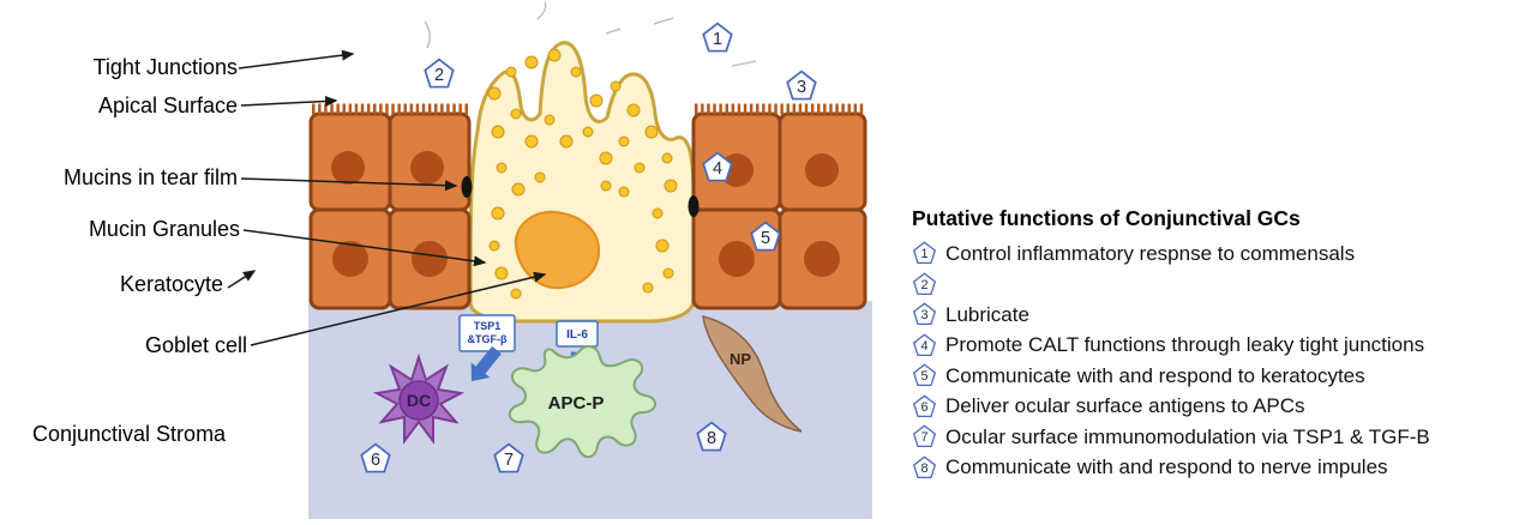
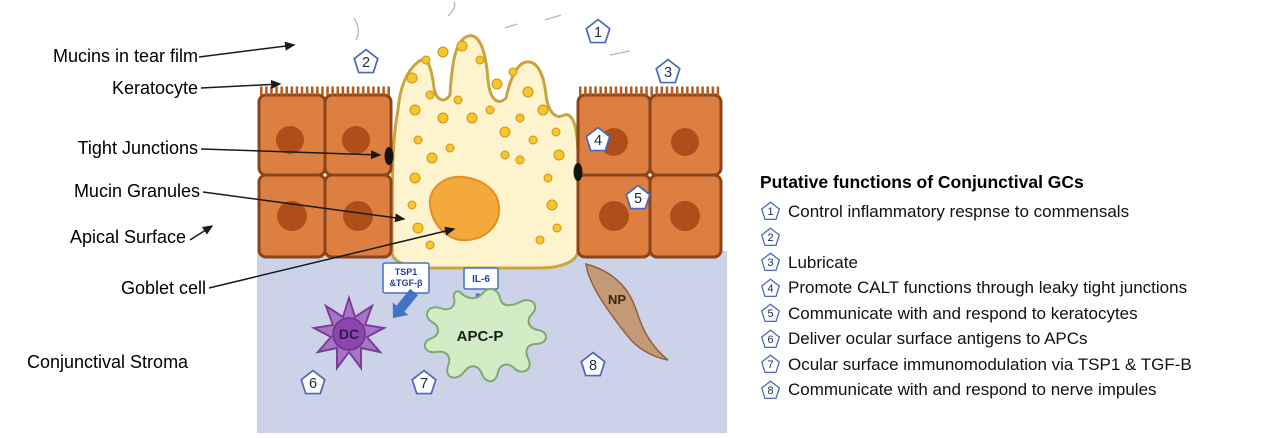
  TSP1
  &TGF-β
  IL-6
  NP
  DC
  APC-P
- Tight Junctions
+ Mucins in tear film
- Apical Surface
+ Keratocyte
- Mucins in tear film
+ Tight Junctions
  Mucin Granules
- Keratocyte
+ Apical Surface
  Goblet cell
  Conjunctival Stroma
  1
  2
  3
  4
  5
  6
  7
  8
  Putative functions of Conjunctival GCs
  1
  Control inflammatory respnse to commensals
  2
  3
  Lubricate
  4
  Promote CALT functions through leaky tight junctions
  5
  Communicate with and respond to keratocytes
  6
  Deliver ocular surface antigens to APCs
  7
  Ocular surface immunomodulation via TSP1 & TGF-B
  8
  Communicate with and respond to nerve impules
